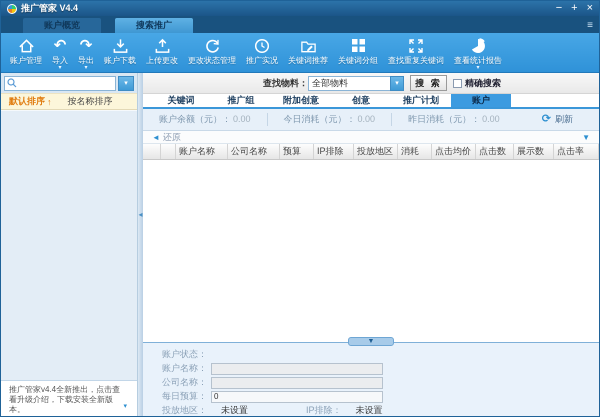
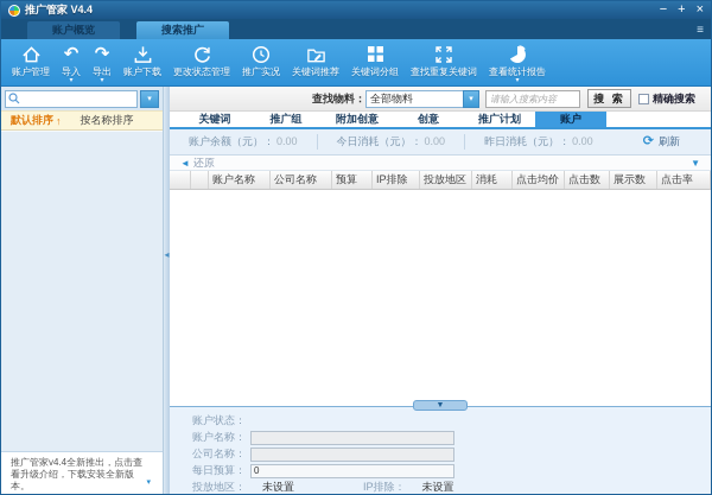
  推广管家 V4.4
  −
  +
  ×
  账户概览
  搜索推广
  ≡
  账户管理
  ↶
  导入
  ↷
  导出
  账户下载
- 上传更改
  更改状态管理
  推广实况
  关键词推荐
  关键词分组
  查找重复关键词
  查看统计报告
  默认排序
  ↑
  按名称排序
  推广管家v4.4全新推出，点击查看升级介绍，下载安装全新版本。
  ◂
  查找物料：
  全部物料
+ 请输入搜索内容
  搜 索
  精确搜索
  关键词
  推广组
  附加创意
  创意
  推广计划
  账户
  账户余额（元）： 0.00
  今日消耗（元）： 0.00
  昨日消耗（元）： 0.00
  ⟳
  刷新
  ◄
  还原
  ▼
  账户名称
  公司名称
  预算
  IP排除
  投放地区
  消耗
  点击均价
  点击数
  展示数
  点击率
  账户状态：
  账户名称：
  公司名称：
  每日预算：
  0
  投放地区：
  未设置
  IP排除：
  未设置
